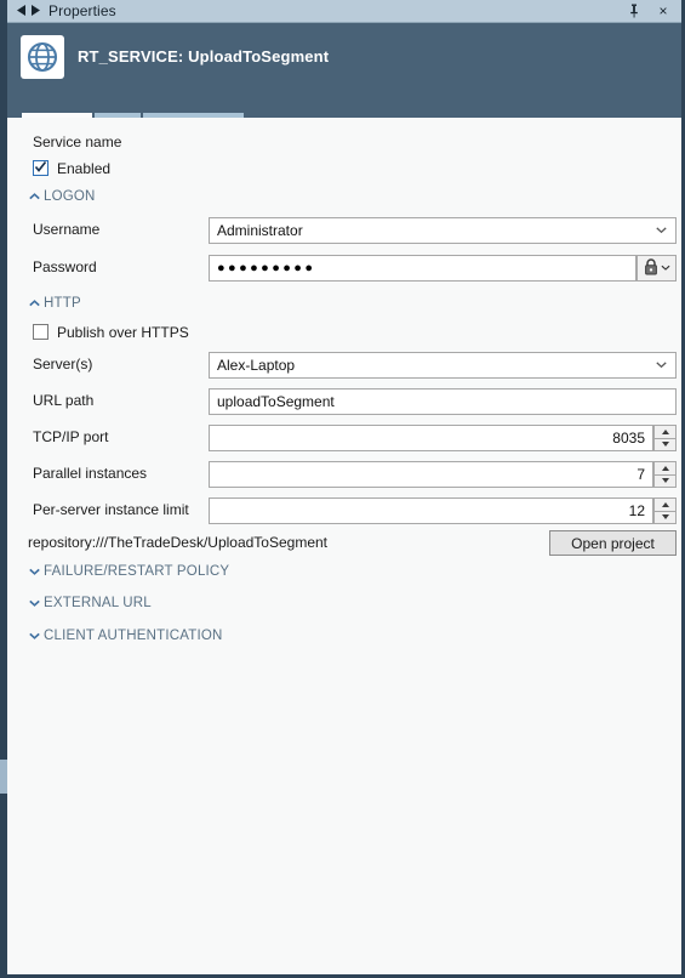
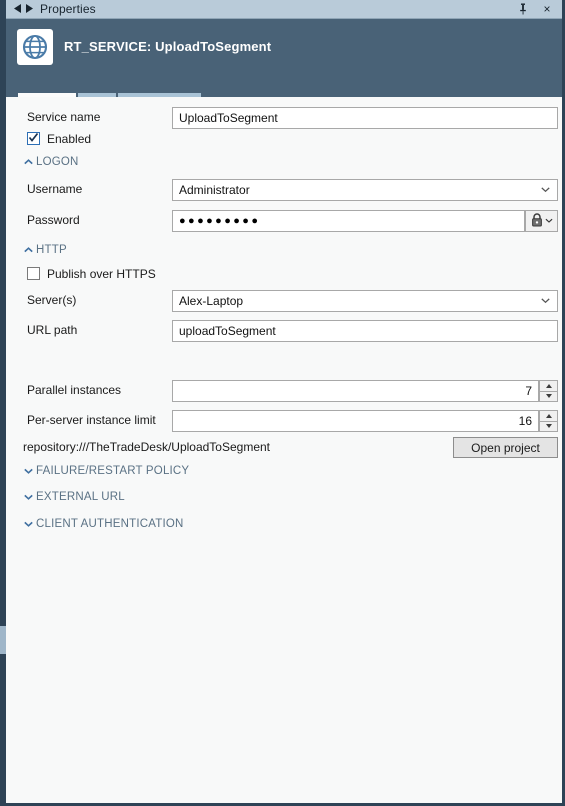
  Properties
  ×
  RT_SERVICE: UploadToSegment
  Service name
+ UploadToSegment
  Enabled
  LOGON
  Username
  Administrator
  Password
  ●●●●●●●●●
  HTTP
  Publish over HTTPS
  Server(s)
  Alex-Laptop
  URL path
  uploadToSegment
- TCP/IP port
- 8035
  Parallel instances
  7
  Per-server instance limit
- 12
+ 16
  repository:///TheTradeDesk/UploadToSegment
  Open project
  FAILURE/RESTART POLICY
  EXTERNAL URL
  CLIENT AUTHENTICATION
